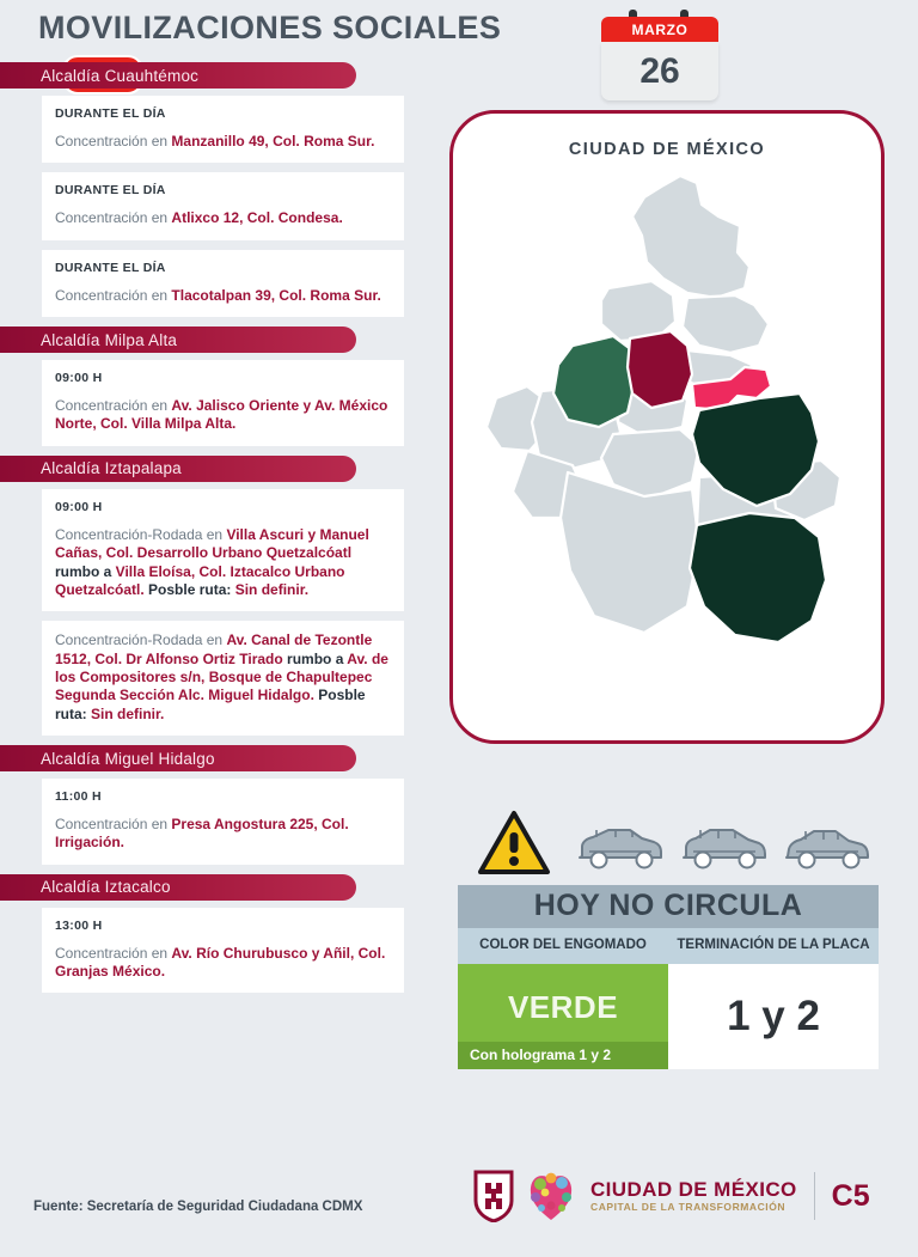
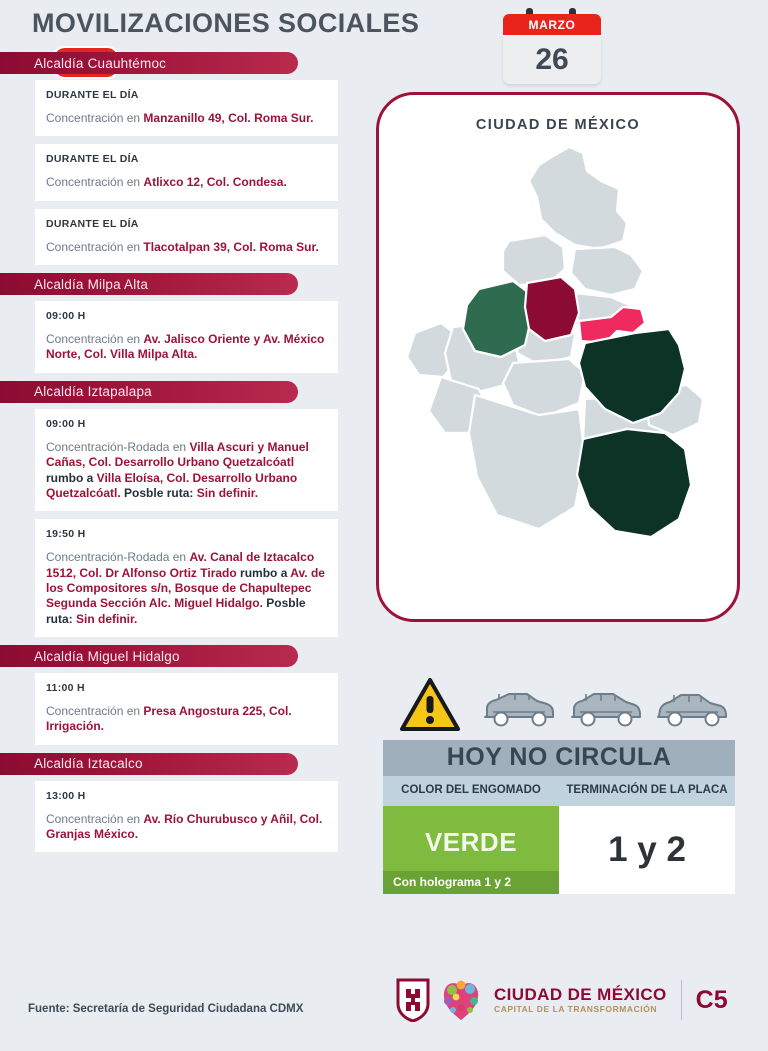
  MOVILIZACIONES SOCIALES
  MARZO
  26
  Alcaldía Cuauhtémoc
  DURANTE EL DÍA
  Concentración en Manzanillo 49, Col. Roma Sur.
  DURANTE EL DÍA
  Concentración en Atlixco 12, Col. Condesa.
  DURANTE EL DÍA
  Concentración en Tlacotalpan 39, Col. Roma Sur.
  Alcaldía Milpa Alta
  09:00 H
  Concentración en Av. Jalisco Oriente y Av. México Norte, Col. Villa Milpa Alta.
  Alcaldía Iztapalapa
  09:00 H
- Concentración-Rodada en Villa Ascuri y Manuel Cañas, Col. Desarrollo Urbano Quetzalcóatl rumbo a Villa Eloísa, Col. Iztacalco Urbano Quetzalcóatl. Posble ruta: Sin definir.
+ Concentración-Rodada en Villa Ascuri y Manuel Cañas, Col. Desarrollo Urbano Quetzalcóatl rumbo a Villa Eloísa, Col. Desarrollo Urbano Quetzalcóatl. Posble ruta: Sin definir.
+ 19:50 H
- Concentración-Rodada en Av. Canal de Tezontle 1512, Col. Dr Alfonso Ortiz Tirado rumbo a Av. de los Compositores s/n, Bosque de Chapultepec Segunda Sección Alc. Miguel Hidalgo. Posble ruta: Sin definir.
+ Concentración-Rodada en Av. Canal de Iztacalco 1512, Col. Dr Alfonso Ortiz Tirado rumbo a Av. de los Compositores s/n, Bosque de Chapultepec Segunda Sección Alc. Miguel Hidalgo. Posble ruta: Sin definir.
  Alcaldía Miguel Hidalgo
  11:00 H
  Concentración en Presa Angostura 225, Col. Irrigación.
  Alcaldía Iztacalco
  13:00 H
  Concentración en Av. Río Churubusco y Añil, Col. Granjas México.
  Fuente: Secretaría de Seguridad Ciudadana CDMX
  CIUDAD DE MÉXICO
  HOY NO CIRCULA
  COLOR DEL ENGOMADO
  TERMINACIÓN DE LA PLACA
  VERDE
  Con holograma 1 y 2
  1 y 2
  CIUDAD DE MÉXICO
  CAPITAL DE LA TRANSFORMACIÓN
  C5
